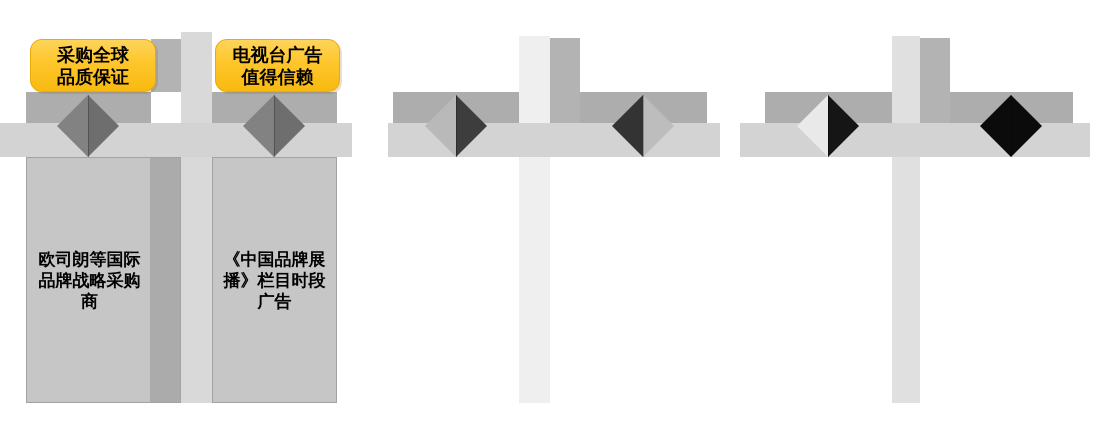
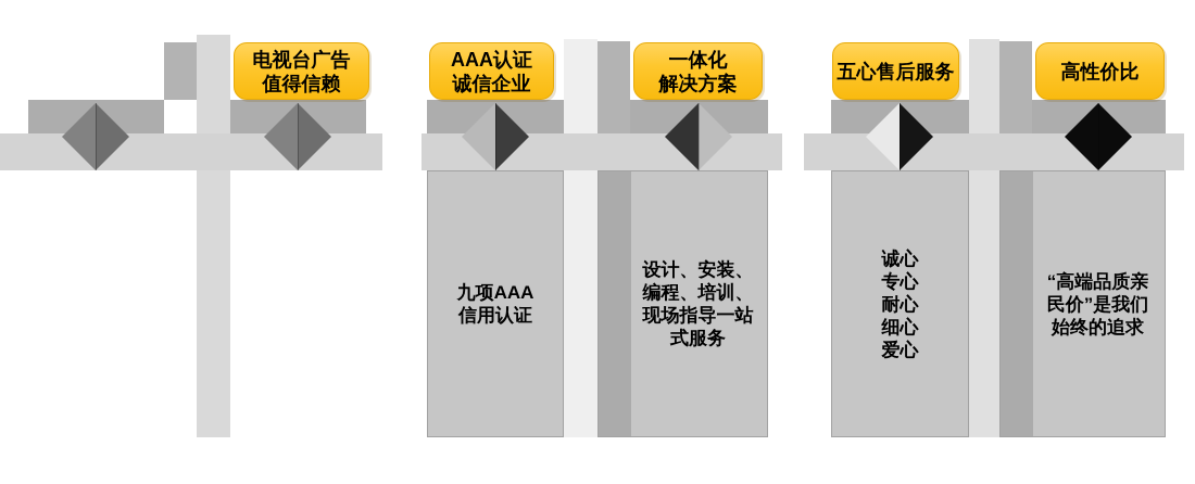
- 欧司朗等国际
- 品牌战略采购
- 商
- 采购全球
- 品质保证
- 《中国品牌展
- 播》栏目时段
- 广告
  电视台广告
  值得信赖
+ 九项AAA
+ 信用认证
+ AAA认证
+ 诚信企业
+ 设计、安装、
+ 编程、培训、
+ 现场指导一站
+ 式服务
+ 一体化
+ 解决方案
+ 诚心
+ 专心
+ 耐心
+ 细心
+ 爱心
+ 五心售后服务
+ “高端品质亲
+ 民价”是我们
+ 始终的追求
+ 高性价比
